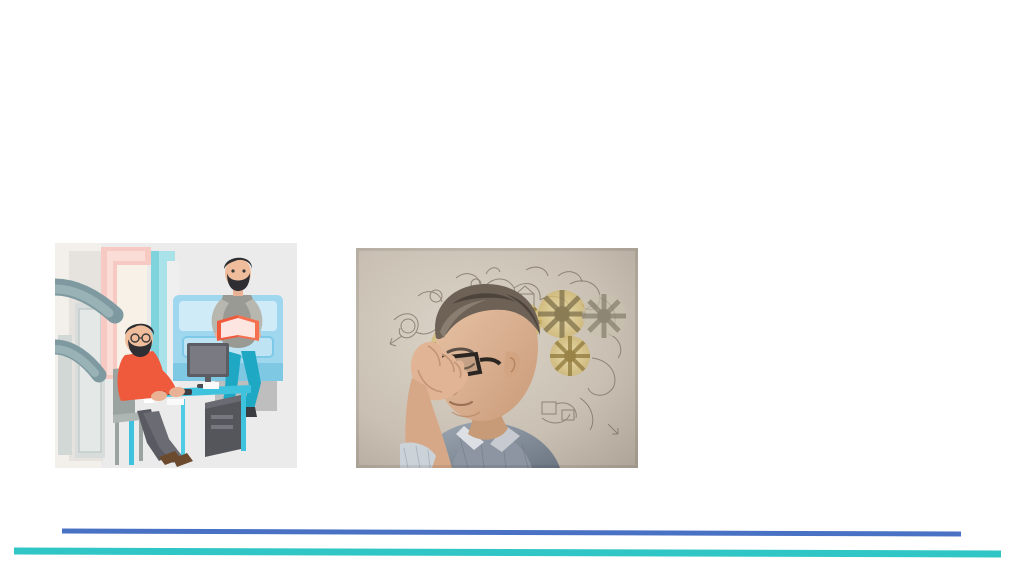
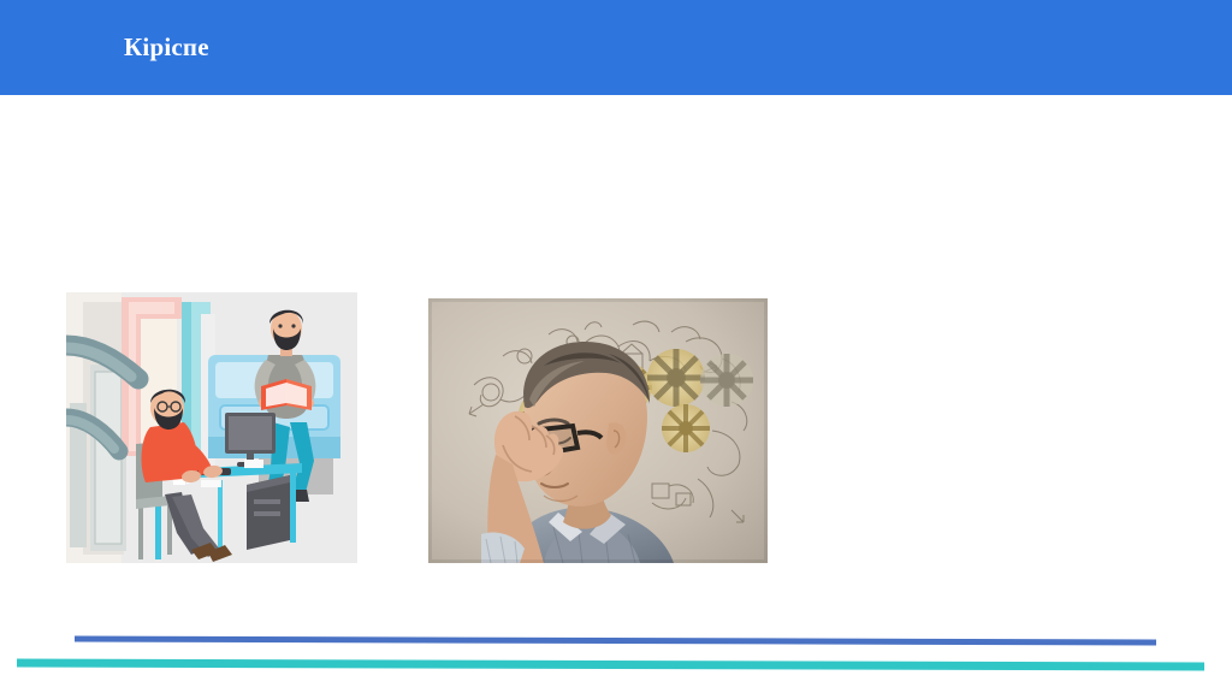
+ Кіріспе
